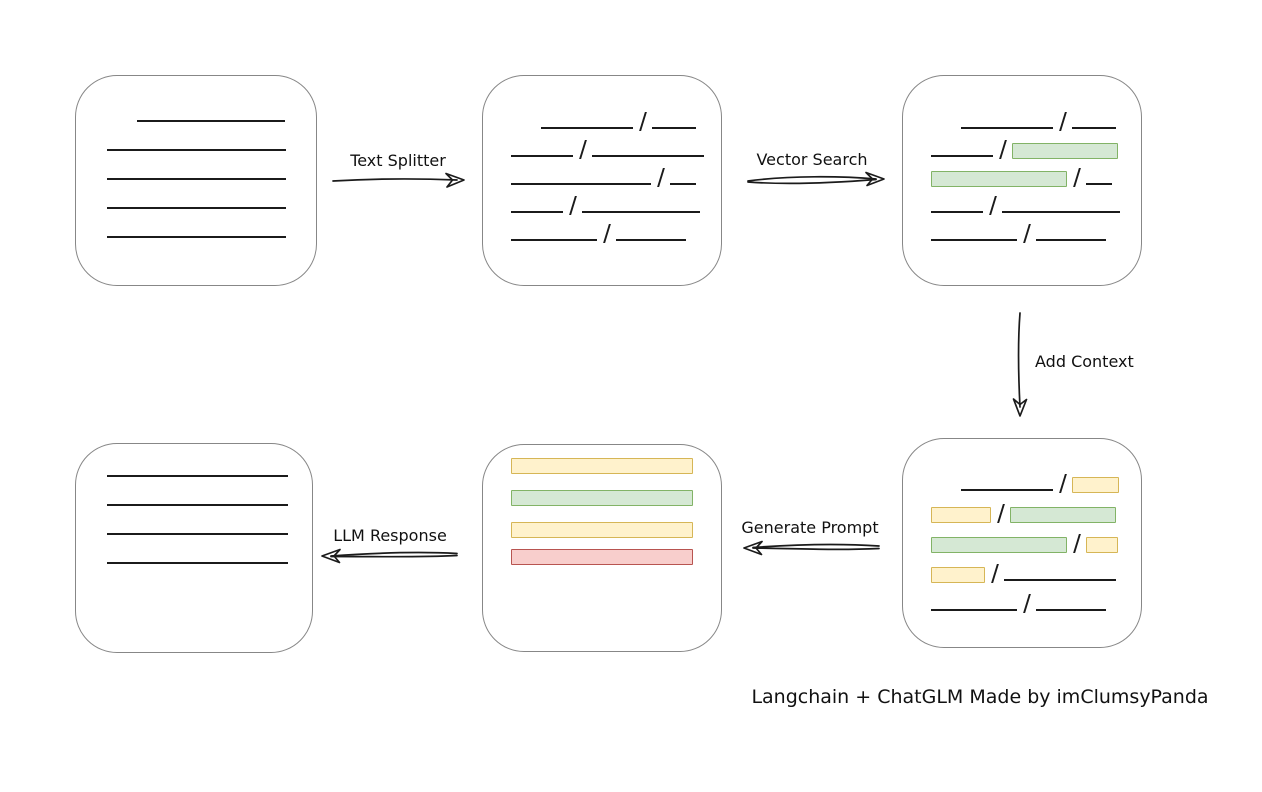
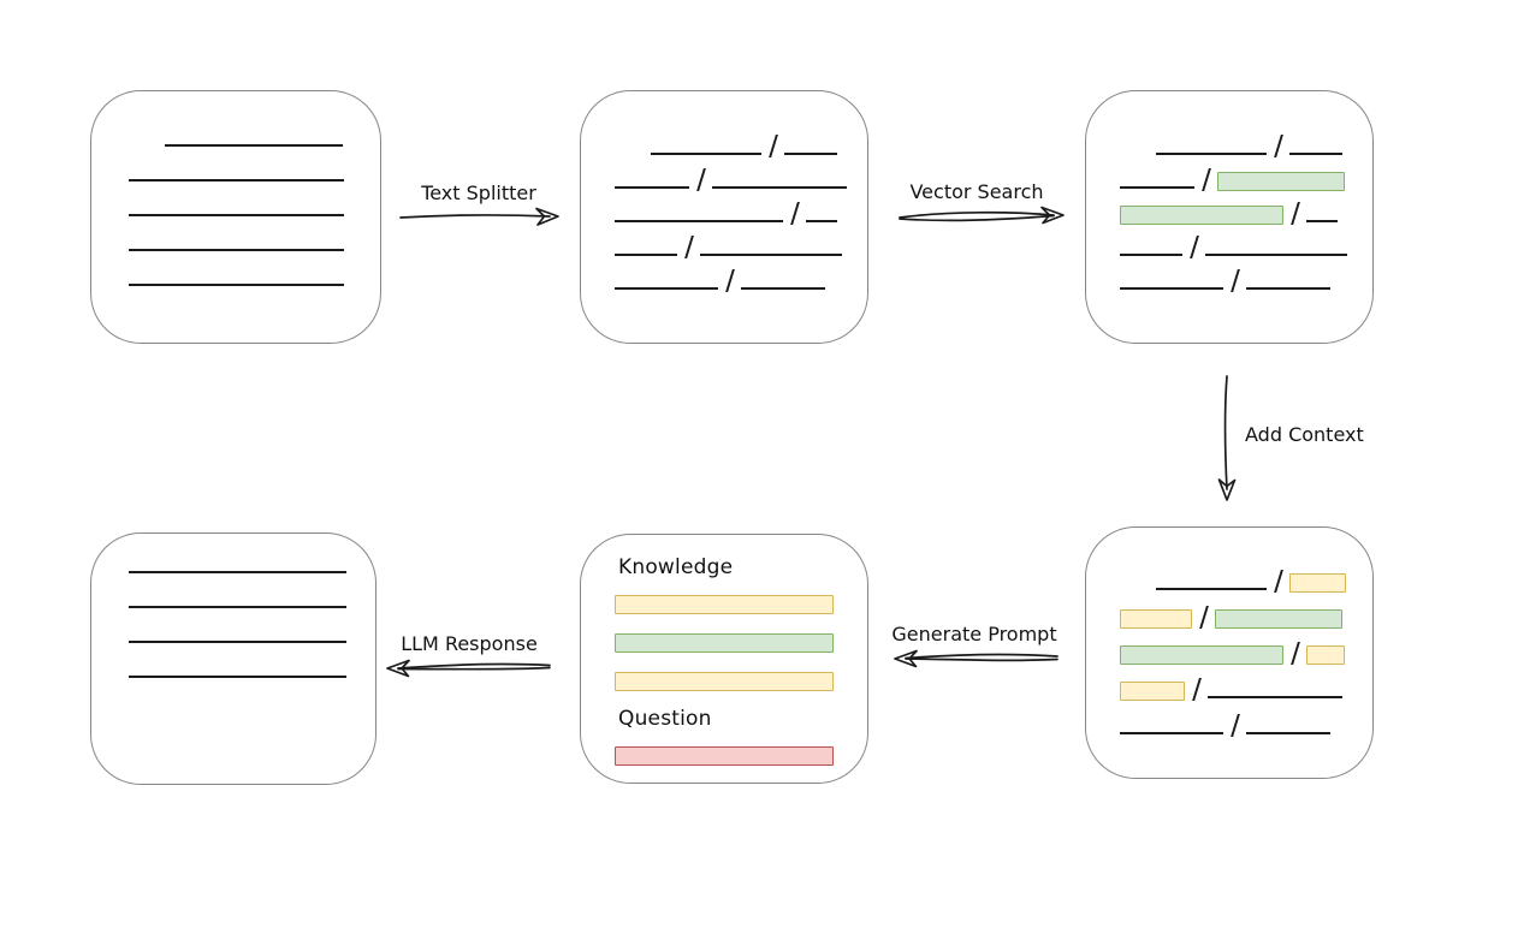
+ Knowledge
+ Question
  Text Splitter
  Vector Search
  Add Context
  Generate Prompt
  LLM Response
- Langchain + ChatGLM Made by imClumsyPanda
